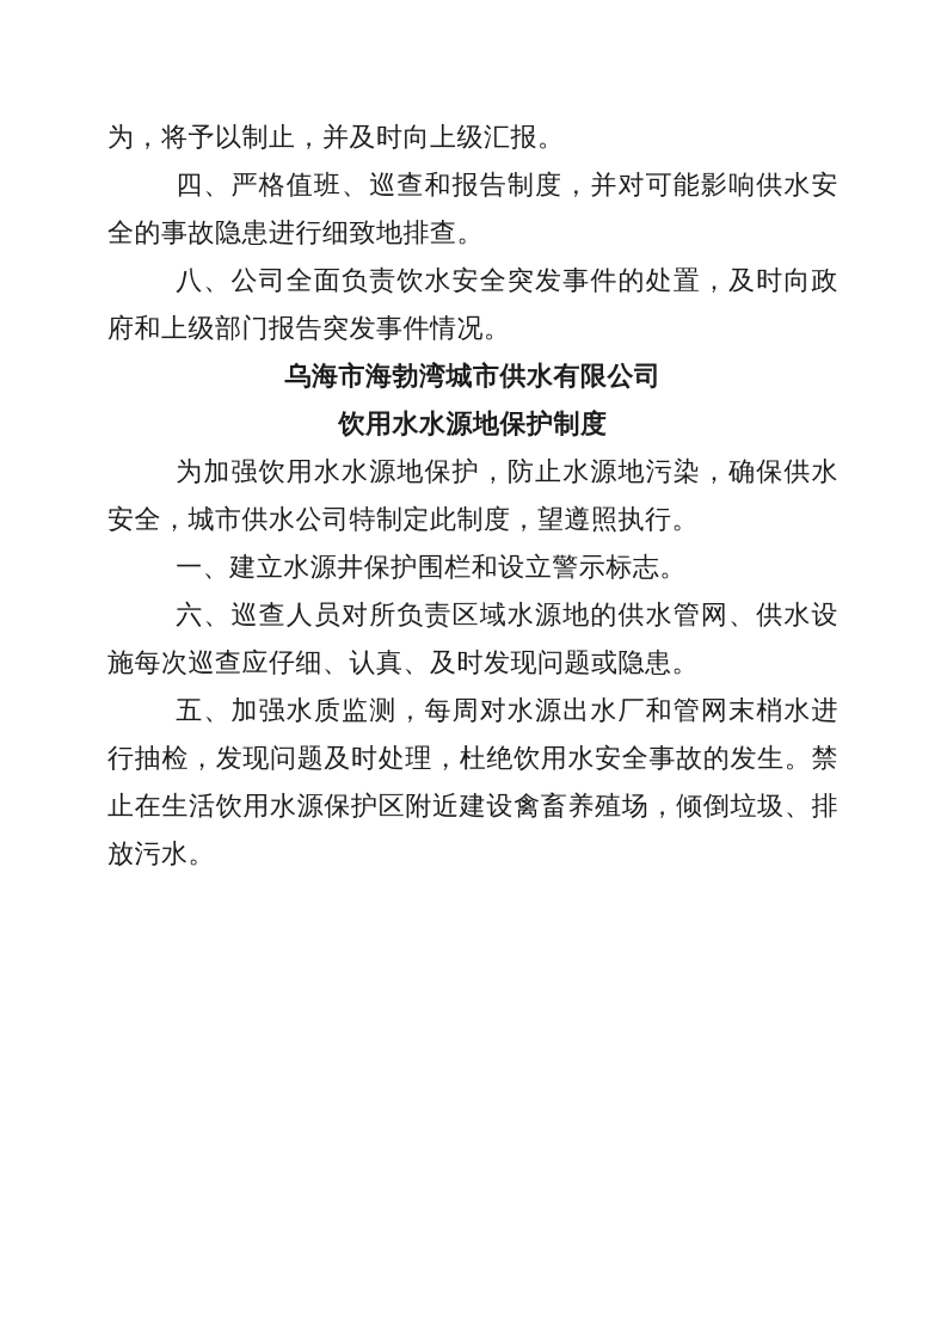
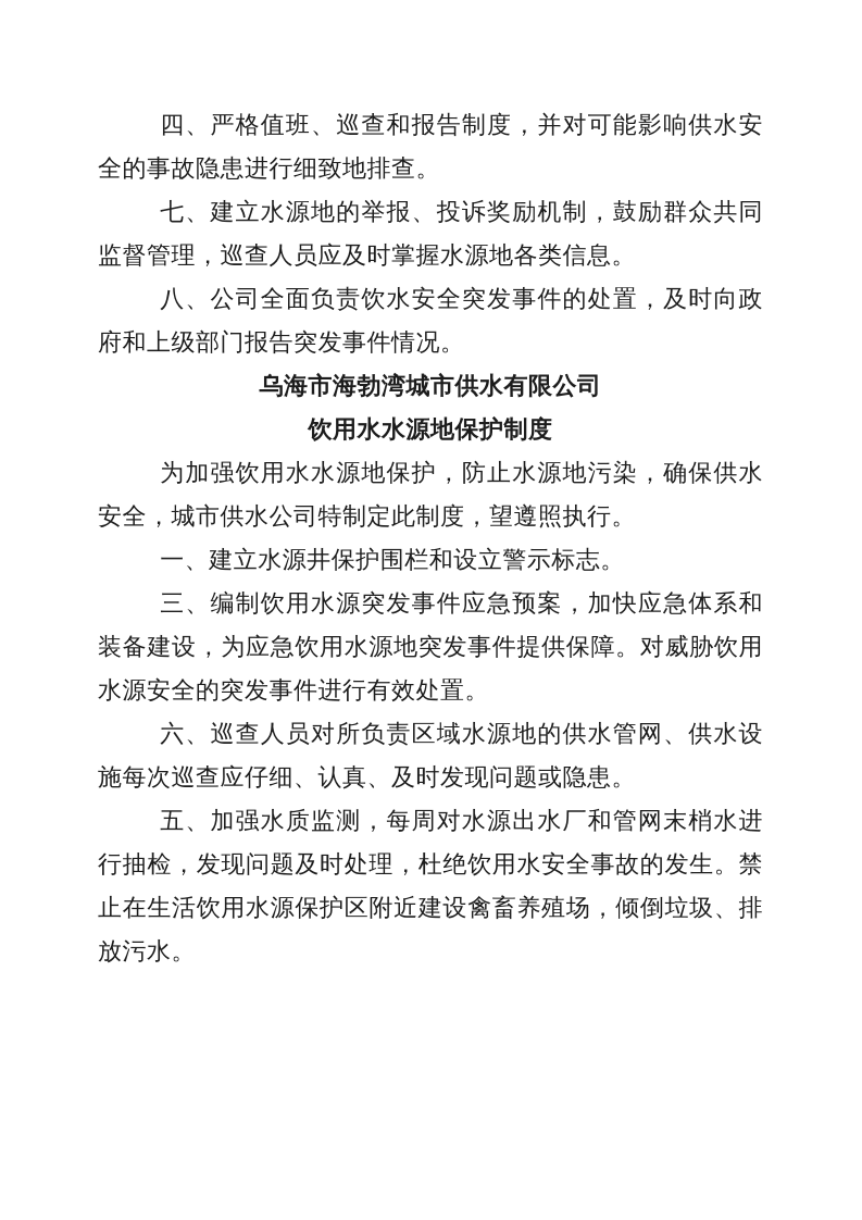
- 为，将予以制止，并及时向上级汇报。
  四、严格值班、巡查和报告制度，并对可能影响供水安全的事故隐患进行细致地排查。
+ 七、建立水源地的举报、投诉奖励机制，鼓励群众共同监督管理，巡查人员应及时掌握水源地各类信息。
  八、公司全面负责饮水安全突发事件的处置，及时向政府和上级部门报告突发事件情况。
  乌海市海勃湾城市供水有限公司
  饮用水水源地保护制度
  为加强饮用水水源地保护，防止水源地污染，确保供水安全，城市供水公司特制定此制度，望遵照执行。
  一、建立水源井保护围栏和设立警示标志。
+ 三、编制饮用水源突发事件应急预案，加快应急体系和装备建设，为应急饮用水源地突发事件提供保障。对威胁饮用水源安全的突发事件进行有效处置。
  六、巡查人员对所负责区域水源地的供水管网、供水设施每次巡查应仔细、认真、及时发现问题或隐患。
  五、加强水质监测，每周对水源出水厂和管网末梢水进行抽检，发现问题及时处理，杜绝饮用水安全事故的发生。禁止在生活饮用水源保护区附近建设禽畜养殖场，倾倒垃圾、排放污水。
